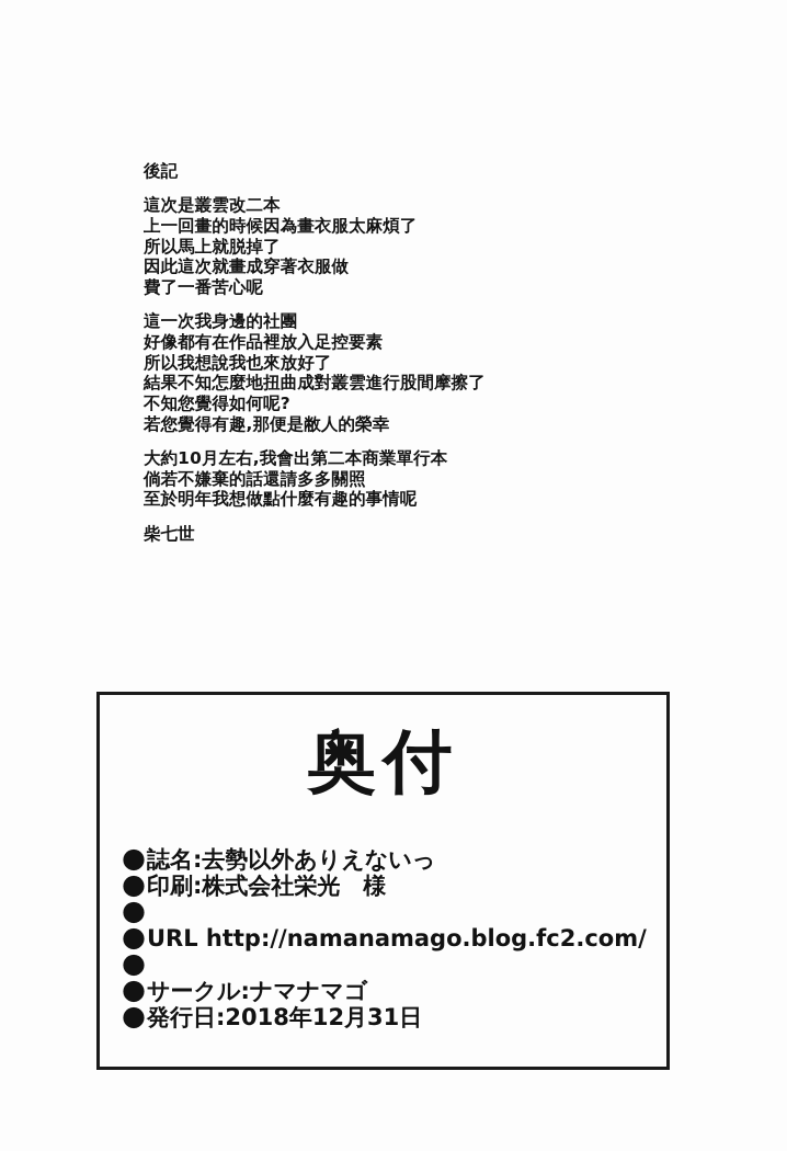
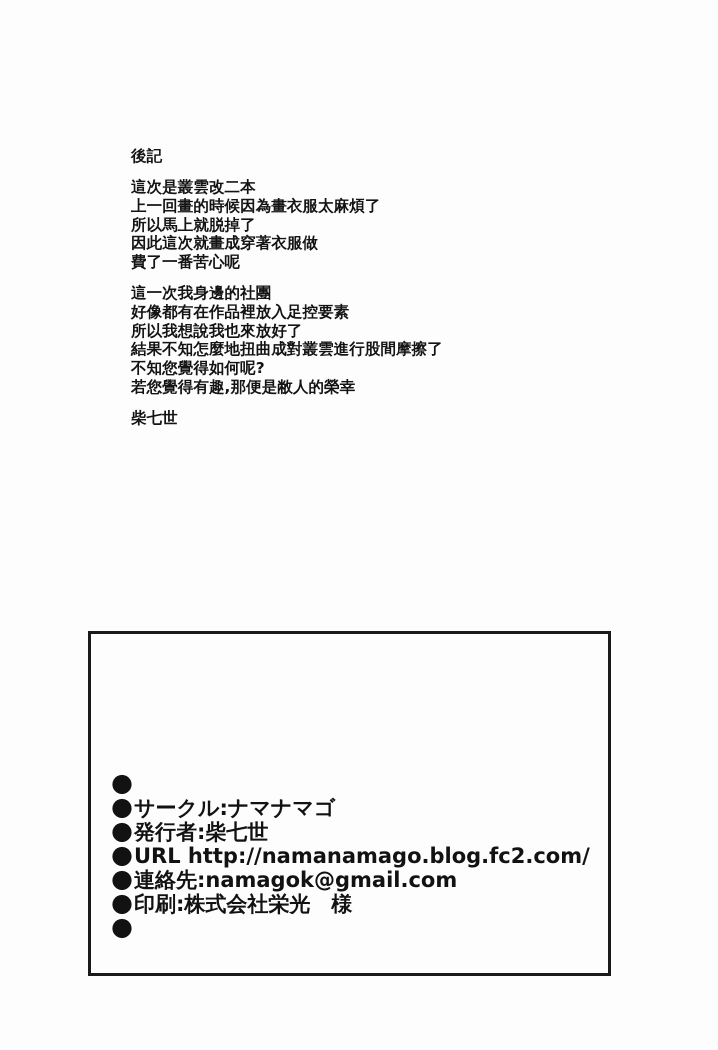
  後記
  這次是叢雲改二本
  上一回畫的時候因為畫衣服太麻煩了
  所以馬上就脱掉了
  因此這次就畫成穿著衣服做
  費了一番苦心呢
  這一次我身邊的社團
  好像都有在作品裡放入足控要素
  所以我想說我也來放好了
  結果不知怎麼地扭曲成對叢雲進行股間摩擦了
  不知您覺得如何呢?
  若您覺得有趣,那便是敝人的榮幸
- 大約10月左右,我會出第二本商業單行本
- 倘若不嫌棄的話還請多多關照
- 至於明年我想做點什麼有趣的事情呢
  柴七世
- 奥付
  ●
- 誌名:去勢以外ありえないっ
  ●
- 印刷:株式会社栄光 様
+ サークル:ナマナマゴ
  ●
+ 発行者:柴七世
  ●
  URL http://namanamago.blog.fc2.com/
  ●
+ 連絡先:namagok@gmail.com
  ●
- サークル:ナマナマゴ
+ 印刷:株式会社栄光 様
  ●
- 発行日:2018年12月31日
